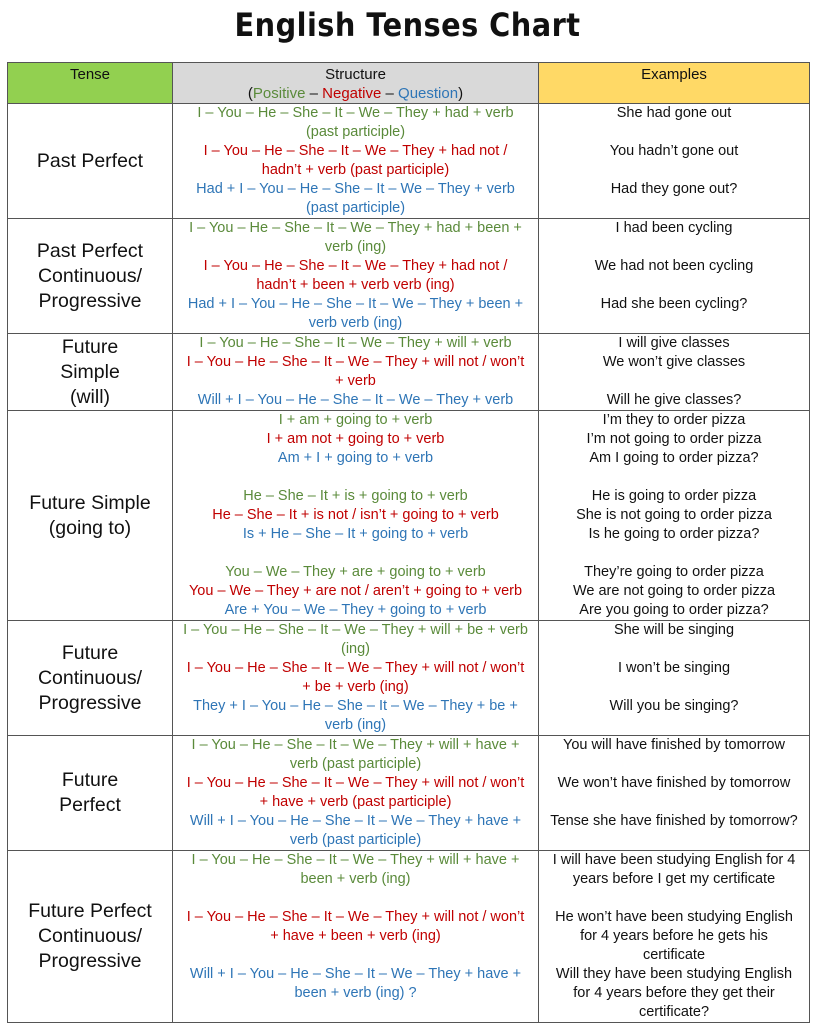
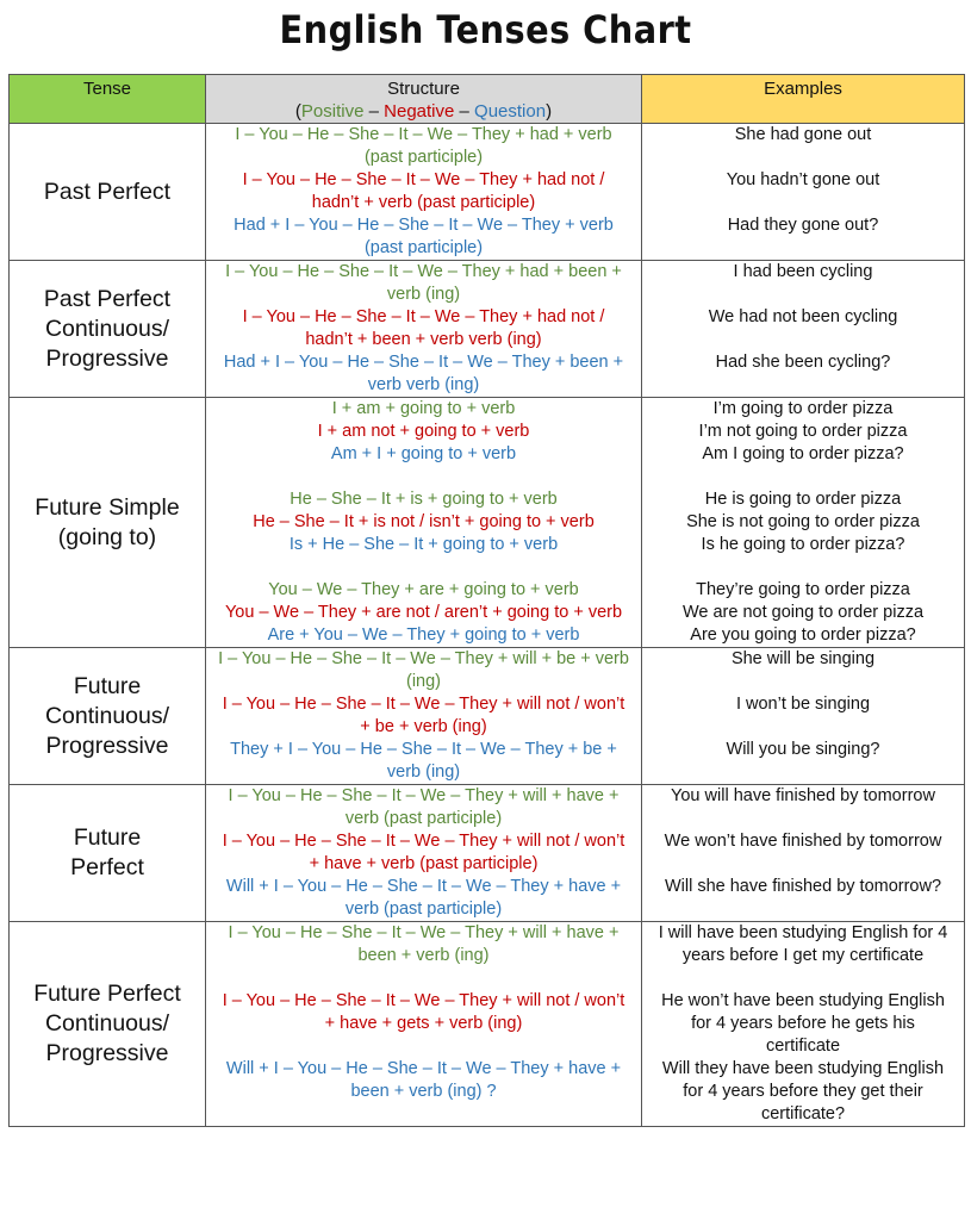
  English Tenses Chart
  Tense	Structure (Positive – Negative – Question)	Examples
  Past Perfect	I – You – He – She – It – We – They + had + verb(past participle)I – You – He – She – It – We – They + had not /hadn’t + verb (past participle)Had + I – You – He – She – It – We – They + verb(past participle)	She had gone outYou hadn’t gone outHad they gone out?
  Past PerfectContinuous/Progressive	I – You – He – She – It – We – They + had + been +verb (ing)I – You – He – She – It – We – They + had not /hadn’t + been + verb verb (ing)Had + I – You – He – She – It – We – They + been +verb verb (ing)	I had been cyclingWe had not been cyclingHad she been cycling?
- FutureSimple(will)	I – You – He – She – It – We – They + will + verbI – You – He – She – It – We – They + will not / won’t+ verbWill + I – You – He – She – It – We – They + verb	I will give classesWe won’t give classesWill he give classes?
- Future Simple(going to)	I + am + going to + verbI + am not + going to + verbAm + I + going to + verbHe – She – It + is + going to + verbHe – She – It + is not / isn’t + going to + verbIs + He – She – It + going to + verbYou – We – They + are + going to + verbYou – We – They + are not / aren’t + going to + verbAre + You – We – They + going to + verb	I’m they to order pizzaI’m not going to order pizzaAm I going to order pizza?He is going to order pizzaShe is not going to order pizzaIs he going to order pizza?They’re going to order pizzaWe are not going to order pizzaAre you going to order pizza?
+ Future Simple(going to)	I + am + going to + verbI + am not + going to + verbAm + I + going to + verbHe – She – It + is + going to + verbHe – She – It + is not / isn’t + going to + verbIs + He – She – It + going to + verbYou – We – They + are + going to + verbYou – We – They + are not / aren’t + going to + verbAre + You – We – They + going to + verb	I’m going to order pizzaI’m not going to order pizzaAm I going to order pizza?He is going to order pizzaShe is not going to order pizzaIs he going to order pizza?They’re going to order pizzaWe are not going to order pizzaAre you going to order pizza?
  FutureContinuous/Progressive	I – You – He – She – It – We – They + will + be + verb(ing)I – You – He – She – It – We – They + will not / won’t+ be + verb (ing)They + I – You – He – She – It – We – They + be +verb (ing)	She will be singingI won’t be singingWill you be singing?
- FuturePerfect	I – You – He – She – It – We – They + will + have +verb (past participle)I – You – He – She – It – We – They + will not / won’t+ have + verb (past participle)Will + I – You – He – She – It – We – They + have +verb (past participle)	You will have finished by tomorrowWe won’t have finished by tomorrowTense she have finished by tomorrow?
+ FuturePerfect	I – You – He – She – It – We – They + will + have +verb (past participle)I – You – He – She – It – We – They + will not / won’t+ have + verb (past participle)Will + I – You – He – She – It – We – They + have +verb (past participle)	You will have finished by tomorrowWe won’t have finished by tomorrowWill she have finished by tomorrow?
- Future PerfectContinuous/Progressive	I – You – He – She – It – We – They + will + have +been + verb (ing)I – You – He – She – It – We – They + will not / won’t+ have + been + verb (ing)Will + I – You – He – She – It – We – They + have +been + verb (ing) ?	I will have been studying English for 4years before I get my certificateHe won’t have been studying Englishfor 4 years before he gets hiscertificateWill they have been studying Englishfor 4 years before they get theircertificate?
+ Future PerfectContinuous/Progressive	I – You – He – She – It – We – They + will + have +been + verb (ing)I – You – He – She – It – We – They + will not / won’t+ have + gets + verb (ing)Will + I – You – He – She – It – We – They + have +been + verb (ing) ?	I will have been studying English for 4years before I get my certificateHe won’t have been studying Englishfor 4 years before he gets hiscertificateWill they have been studying Englishfor 4 years before they get theircertificate?
